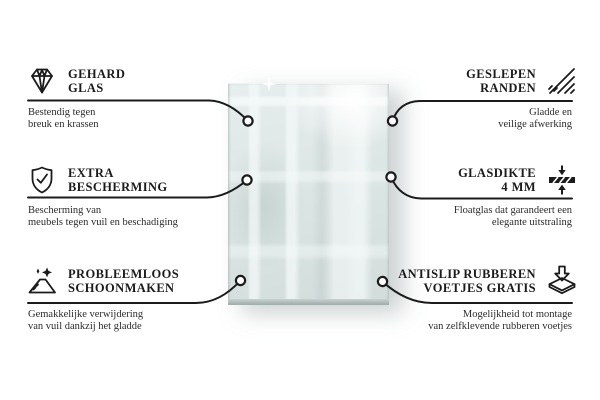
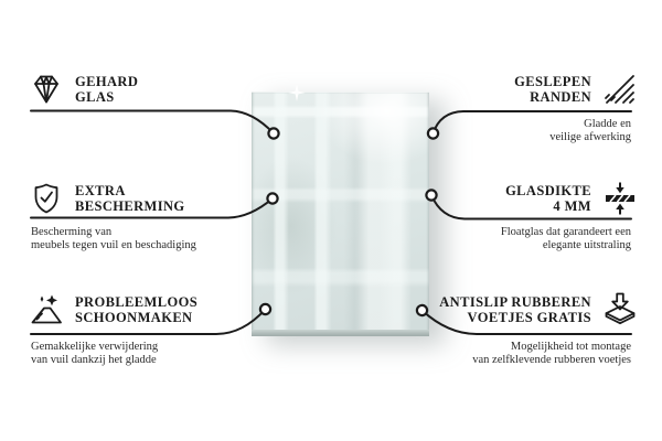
  GEHARD
  GLAS
- Bestendig tegen
- breuk en krassen
  EXTRA
  BESCHERMING
  Bescherming van
  meubels tegen vuil en beschadiging
  PROBLEEMLOOS
  SCHOONMAKEN
  Gemakkelijke verwijdering
  van vuil dankzij het gladde
  GESLEPEN
  RANDEN
  Gladde en
  veilige afwerking
  GLASDIKTE
  4 MM
  Floatglas dat garandeert een
  elegante uitstraling
  ANTISLIP RUBBEREN
  VOETJES GRATIS
  Mogelijkheid tot montage
  van zelfklevende rubberen voetjes
